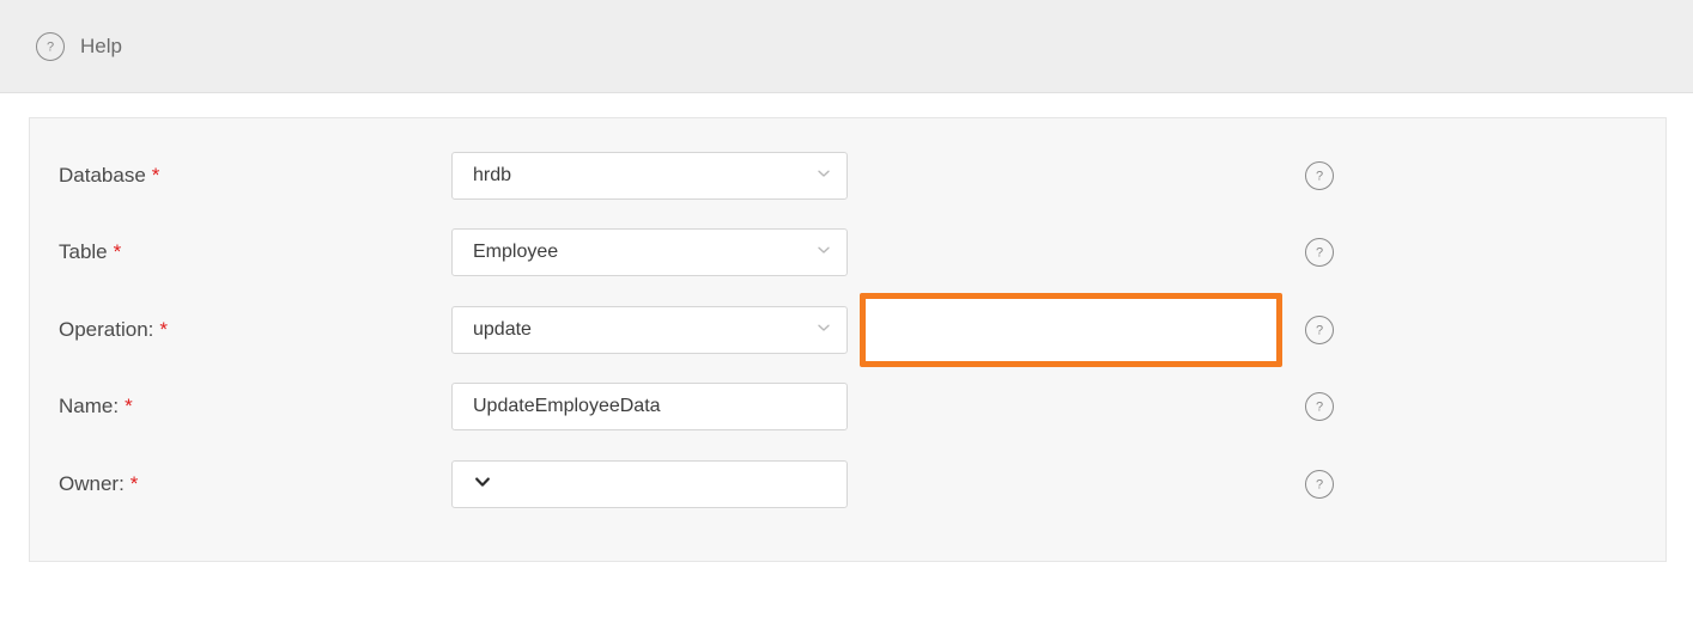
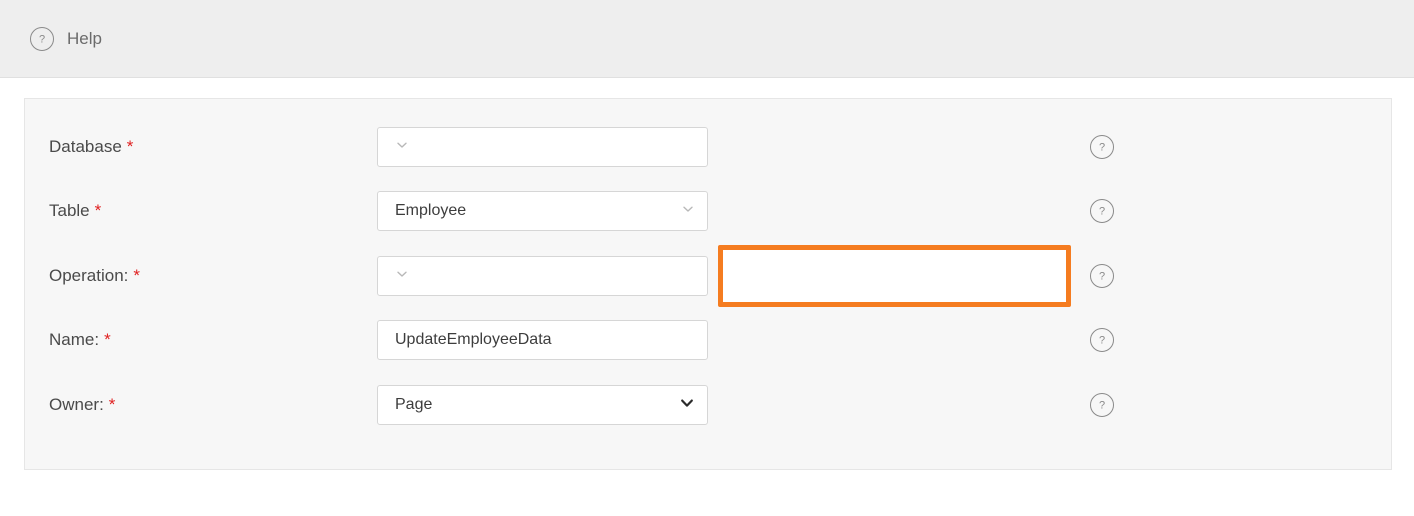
  ?
  Help
  Database *
- hrdb
  ?
  Table *
  Employee
  ?
  Operation: *
- update
  ?
  Name: *
  UpdateEmployeeData
  ?
  Owner: *
+ Page
  ?
